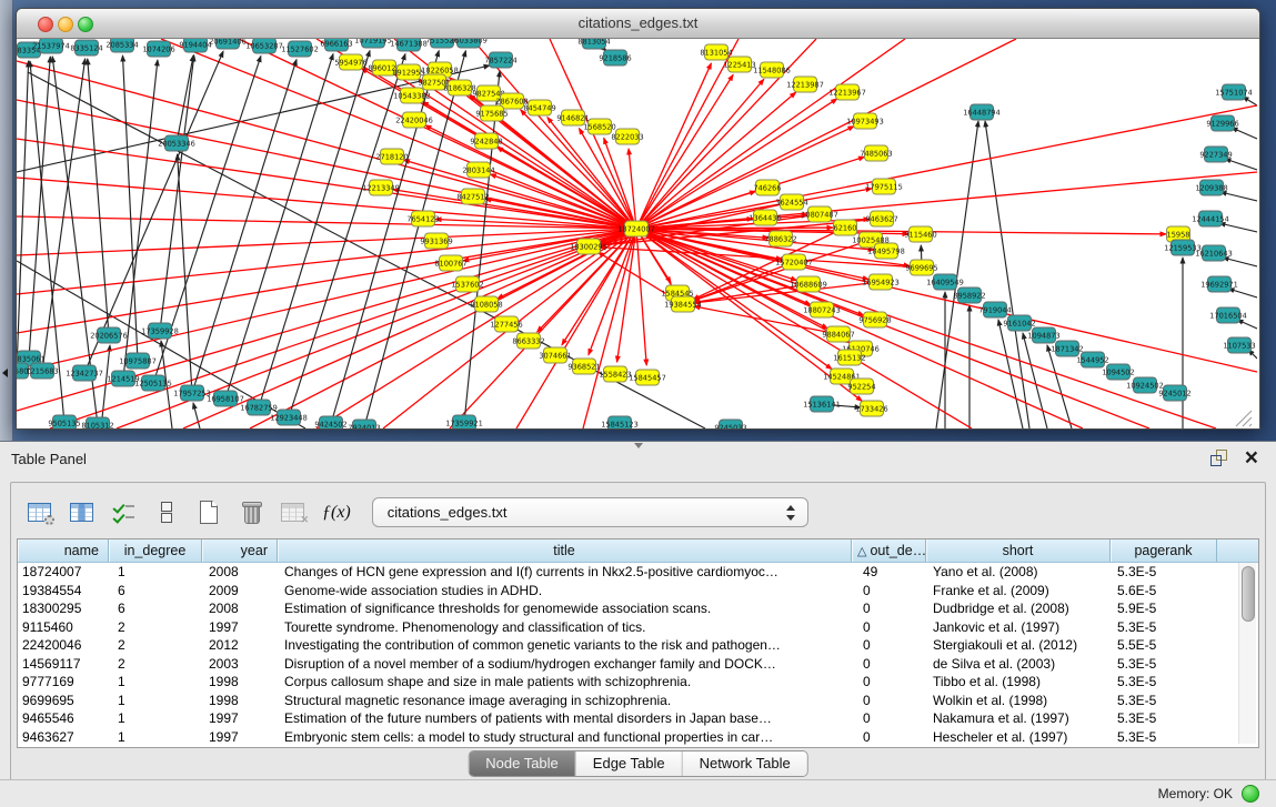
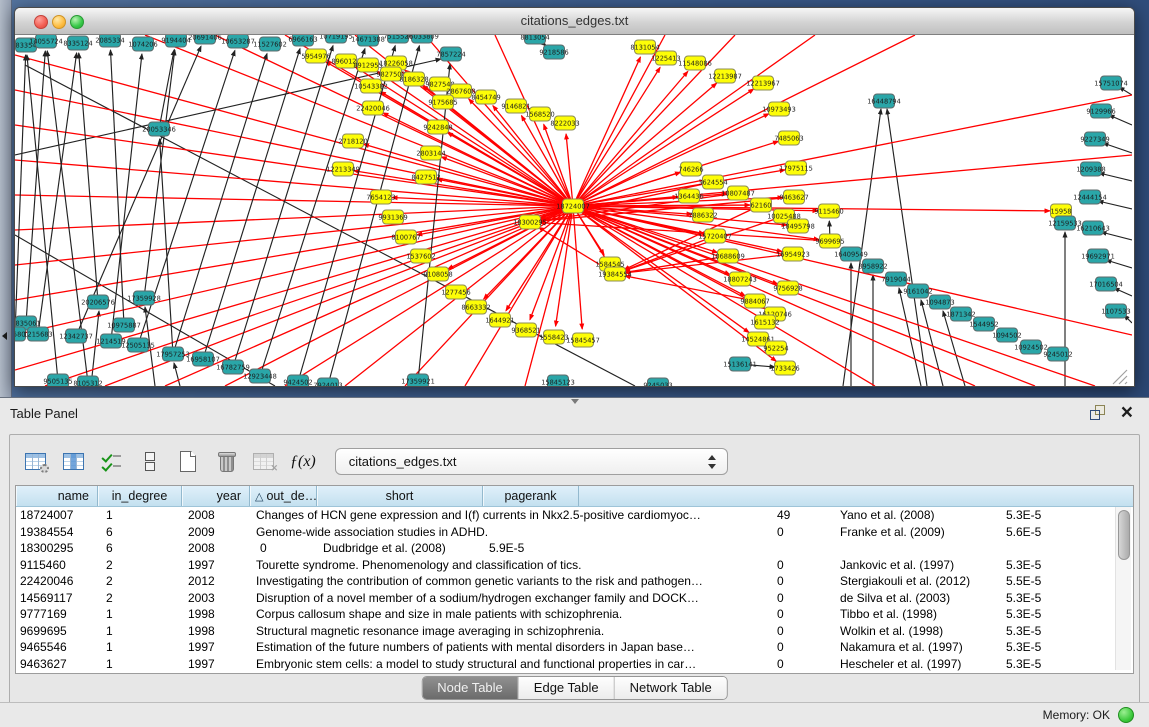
  citations_edges.txt
  83354
- 21537974
+ 14055724
  8335124
  2085334
  1074206
  9194404
  20691406
  10653287
  11527602
  6966163
  10719195
  14671388
  7515526
  16033809
  7857224
  8813054
  9218586
  8131054
  1225413
  11548086
  12213987
  12213967
  10973493
  7485063
  17975115
  5954976
  896012
  8912955
  18226058
  982750
  8186328
  982754
  10543382
  2867608
  9175685
  8454749
  9146821
  1568520
  8222033
  22420046
  9242848
  2718120
  2803144
  12213349
  8427512
  7654123
  9931369
  8100767
  1537602
  9108058
  1277456
  8663332
- 3074661
+ 1644921
  9368521
  1558423
  15845457
  1584545
  18724007
  18300295
  19384554
  15720407
  10688609
  18807243
  9756928
  9884067
  16120746
  1615132
  14524861
  952254
  1733426
  16954923
  9699695
  746266
  3624554
  1364436
  10807487
  62160
  9463627
  7886322
  10025488
  18495798
  9115460
  15958
  15751074
  9129966
  9227349
  1209388
  12444154
  12159533
  16210643
  19692971
  17016504
  1107533
  16409549
  8958922
  7919044
  9161042
  1094873
  1871342
  1544952
  1094502
  10924502
  9245012
  15136141
  16448794
  835061
  1215683
  12342737
  20206576
  17359928
  10975887
  1214519
  12505135
  17957253
  16958107
  16782759
  12923448
  20053346
  9505135
  8105312
  9424502
  7924013
  17359921
  15845123
  9245033
  Table Panel
  ×
  ✕
  ƒ(x)
  citations_edges.txt
  name
  in_degree
  year
- title
  △ out_de…
  short
  pagerank
  18724007
  1
  2008
  Changes of HCN gene expression and I(f) currents in Nkx2.5-positive cardiomyoc…
  49
  Yano et al. (2008)
  5.3E-5
  19384554
  6
  2009
  Genome-wide association studies in ADHD.
  0
  Franke et al. (2009)
  5.6E-5
  18300295
  6
  2008
- Estimation of significance thresholds for genomewide association scans.
  0
  Dudbridge et al. (2008)
  5.9E-5
  9115460
  2
  1997
  Tourette syndrome. Phenomenology and classification of tics.
  0
  Jankovic et al. (1997)
  5.3E-5
  22420046
  2
  2012
  Investigating the contribution of common genetic variants to the risk and pathogen…
  0
  Stergiakouli et al. (2012)
  5.5E-5
  14569117
  2
  2003
  Disruption of a novel member of a sodium/hydrogen exchanger family and DOCK…
  0
  de Silva et al. (2003)
  5.3E-5
  9777169
  1
  1998
  Corpus callosum shape and size in male patients with schizophrenia.
  0
  Tibbo et al. (1998)
  5.3E-5
  9699695
  1
  1998
  Structural magnetic resonance image averaging in schizophrenia.
  0
  Wolkin et al. (1998)
  5.3E-5
  9465546
  1
  1997
  Estimation of the future numbers of patients with mental disorders in Japan base…
  0
  Nakamura et al. (1997)
  5.3E-5
  9463627
  1
  1997
  Embryonic stem cells: a model to study structural and functional properties in car…
  0
  Hescheler et al. (1997)
  5.3E-5
  Node Table
  Edge Table
  Network Table
  Memory: OK
